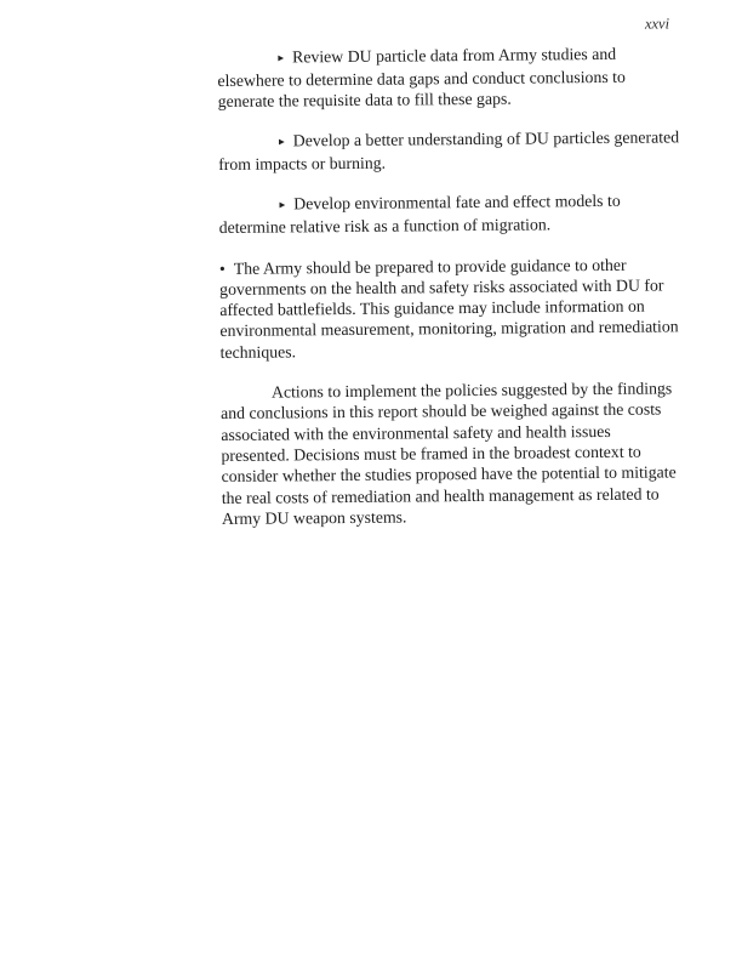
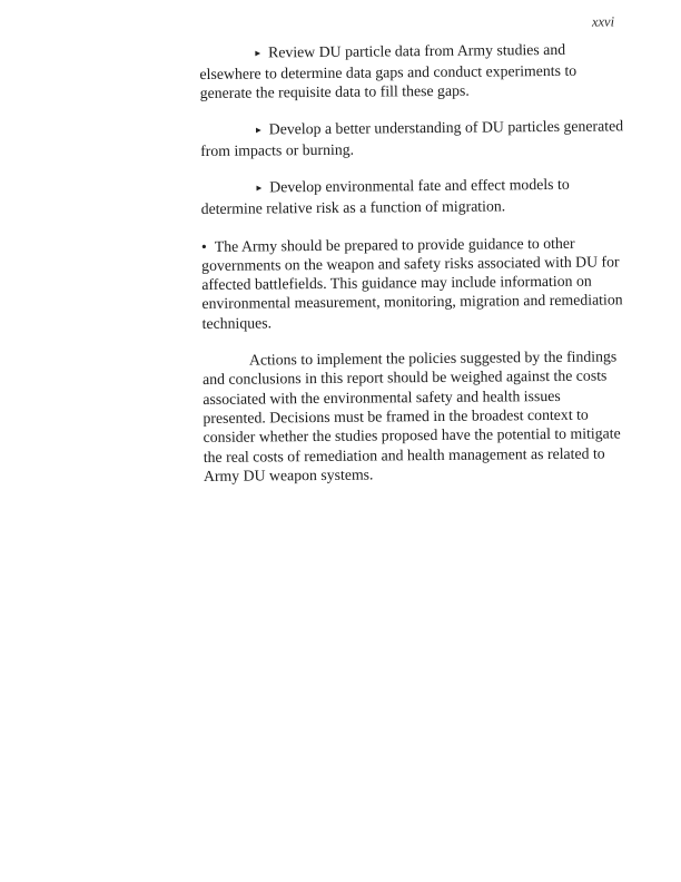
  xxvi
- ▸ Review DU particle data from Army studies and elsewhere to determine data gaps and conduct conclusions to generate the requisite data to fill these gaps.
+ ▸ Review DU particle data from Army studies and elsewhere to determine data gaps and conduct experiments to generate the requisite data to fill these gaps.
  ▸ Develop a better understanding of DU particles generated from impacts or burning.
  ▸ Develop environmental fate and effect models to determine relative risk as a function of migration.
- • The Army should be prepared to provide guidance to other governments on the health and safety risks associated with DU for affected battlefields. This guidance may include information on environmental measurement, monitoring, migration and remediation techniques.
+ • The Army should be prepared to provide guidance to other governments on the weapon and safety risks associated with DU for affected battlefields. This guidance may include information on environmental measurement, monitoring, migration and remediation techniques.
  Actions to implement the policies suggested by the findings and conclusions in this report should be weighed against the costs associated with the environmental safety and health issues presented. Decisions must be framed in the broadest context to consider whether the studies proposed have the potential to mitigate the real costs of remediation and health management as related to Army DU weapon systems.
